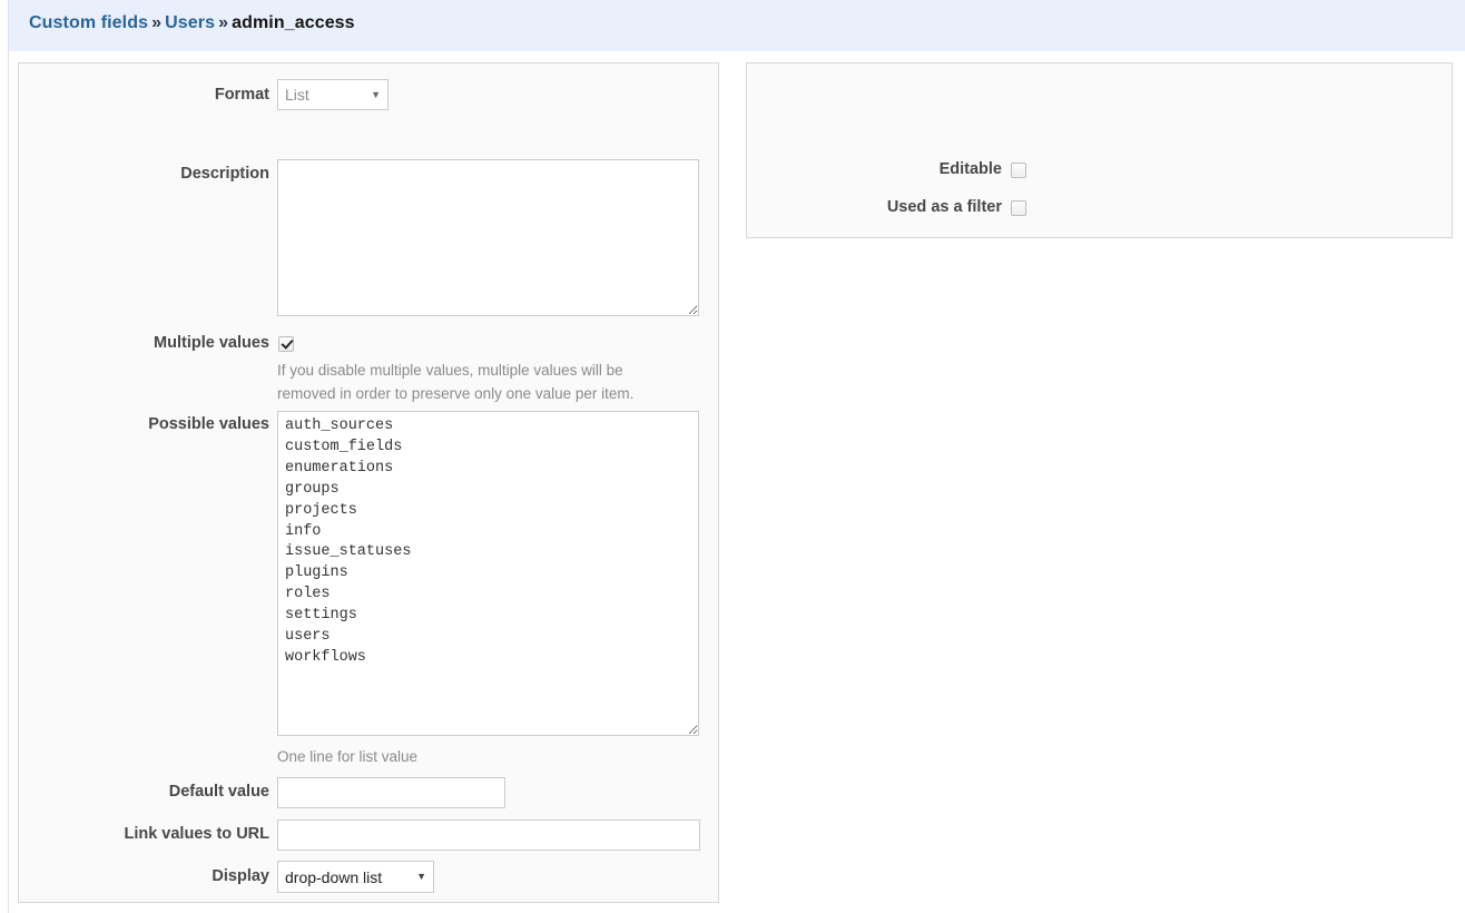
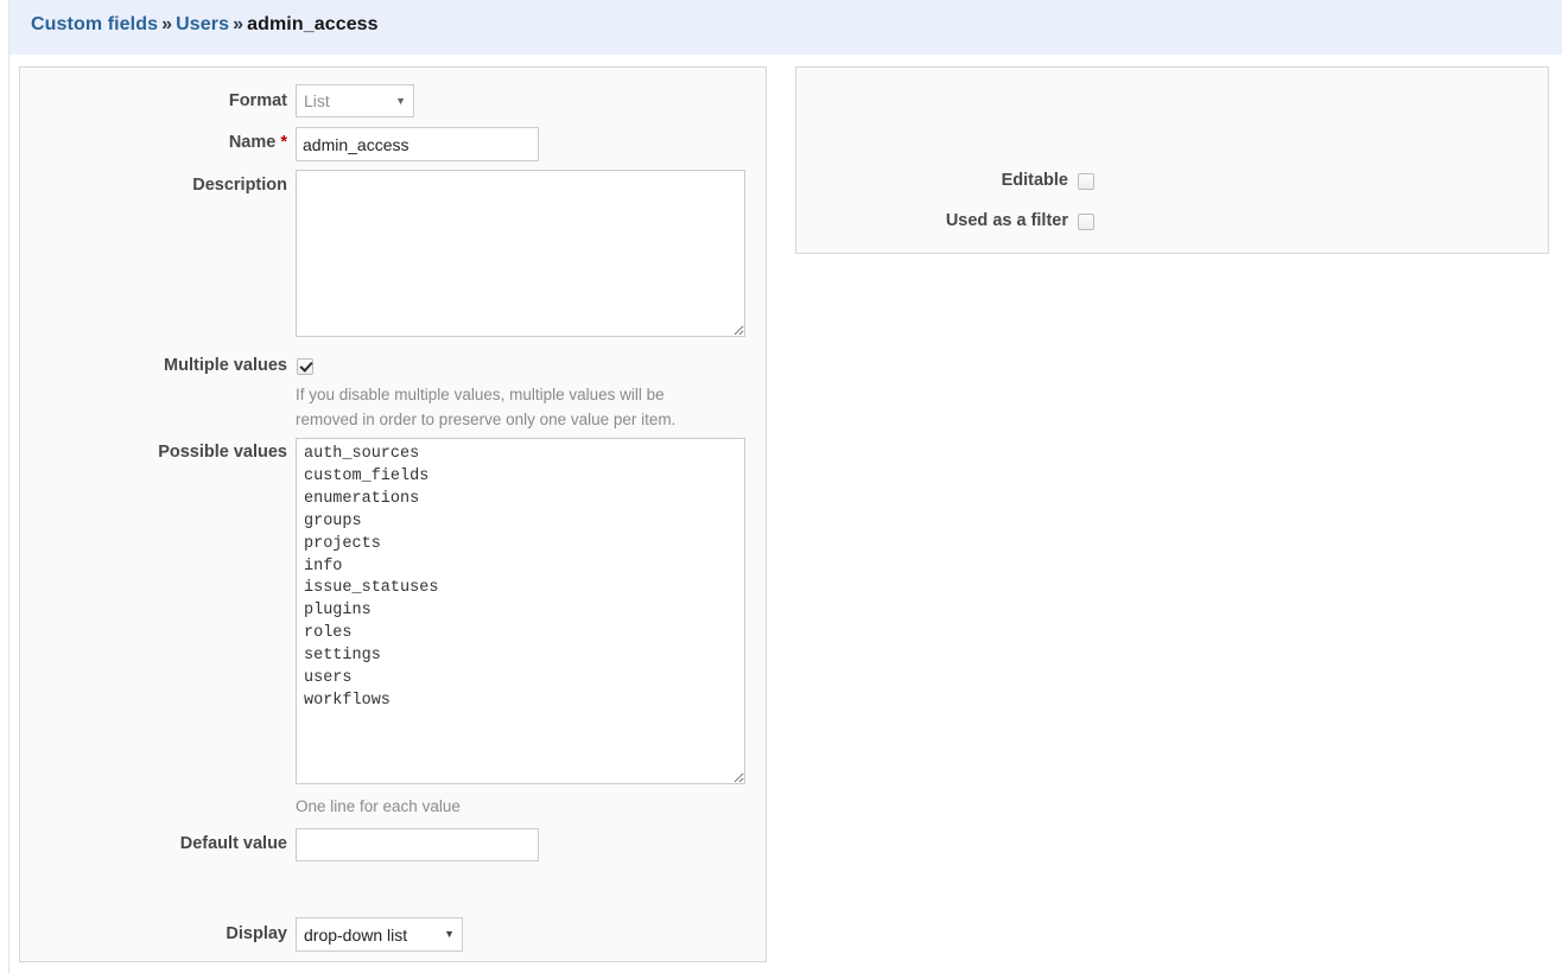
  Custom fields » Users » admin_access
  Format
  List
  ▼
+ Name *
+ admin_access
  Description
  Multiple values
  If you disable multiple values, multiple values will be
  removed in order to preserve only one value per item.
  Possible values
  auth_sources
  custom_fields
  enumerations
  groups
  projects
  info
  issue_statuses
  plugins
  roles
  settings
  users
  workflows
- One line for list value
+ One line for each value
  Default value
- Link values to URL
  Display
  drop-down list
  ▼
  Editable
  Used as a filter
